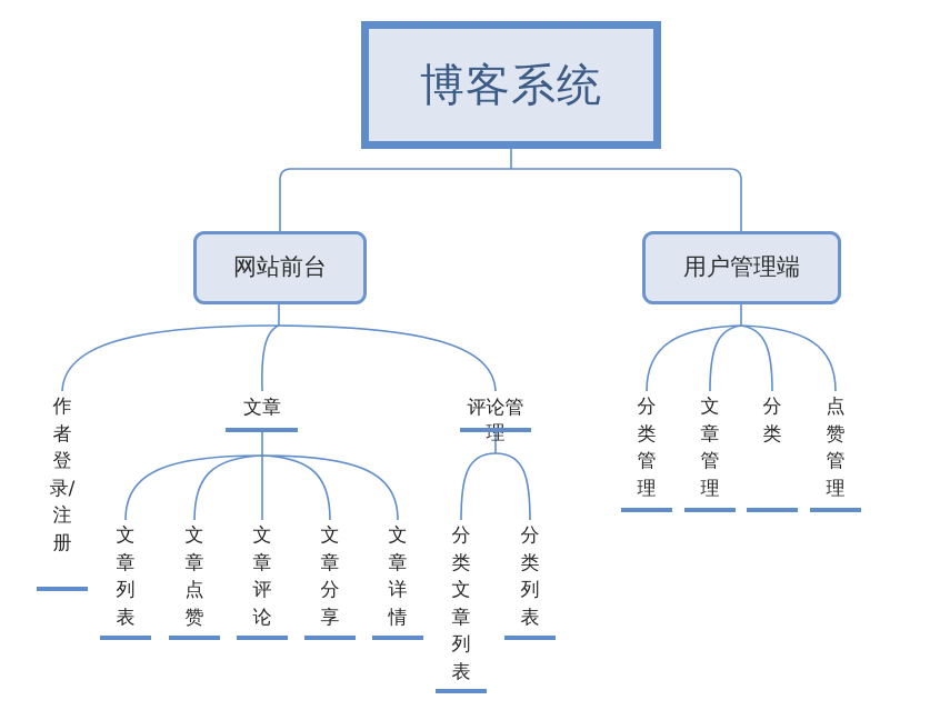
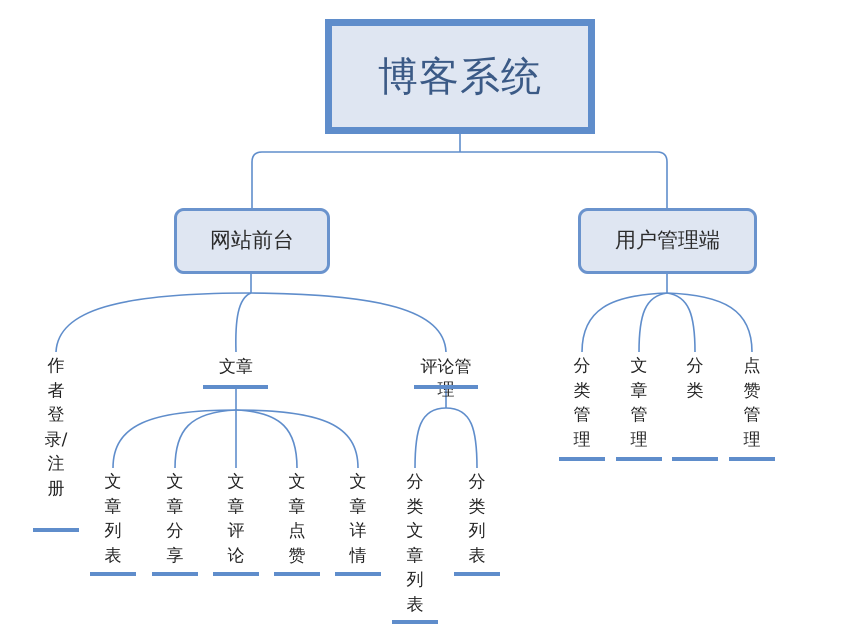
  博客系统
  网站前台
  用户管理端
  作者登录/注册
  文章
  评论管理
  文章列表
- 文章点赞
+ 文章分享
  文章评论
- 文章分享
+ 文章点赞
  文章详情
  分类文章列表
  分类列表
  分类管理
  文章管理
  分类
  点赞管理
